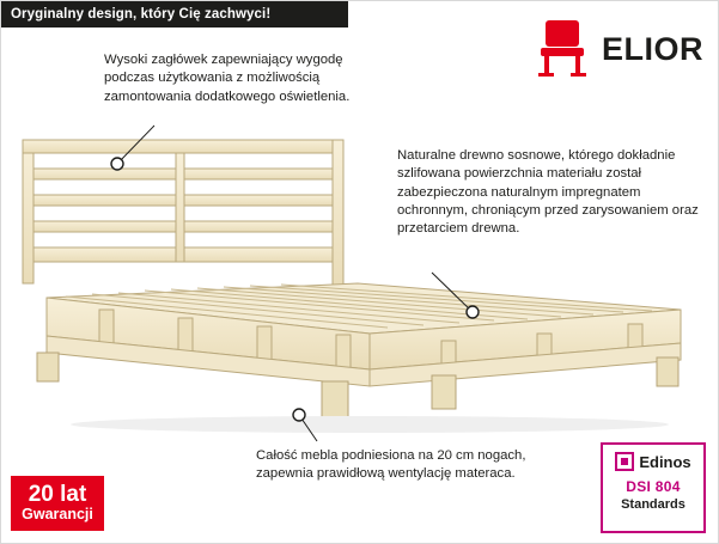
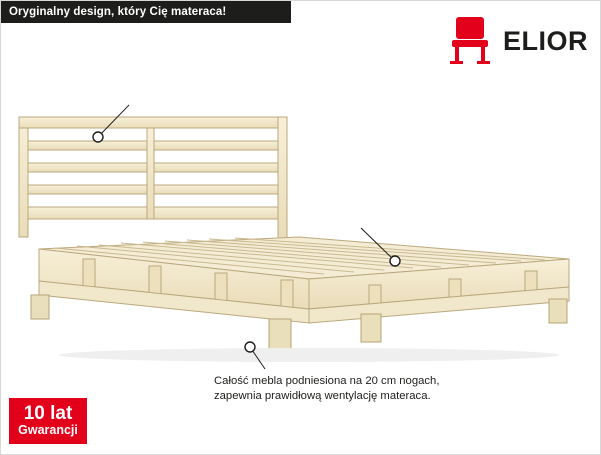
- Oryginalny design, który Cię zachwyci!
+ Oryginalny design, który Cię materaca!
  ELIOR
- Wysoki zagłówek zapewniający wygodę podczas użytkowania z możliwością zamontowania dodatkowego oświetlenia.
- Naturalne drewno sosnowe, którego dokładnie szlifowana powierzchnia materiału został zabezpieczona naturalnym impregnatem ochronnym, chroniącym przed zarysowaniem oraz przetarciem drewna.
  Całość mebla podniesiona na 20 cm nogach, zapewnia prawidłową wentylację materaca.
- 20 lat
+ 10 lat
  Gwarancji
- Edinos
- DSI 804
- Standards
